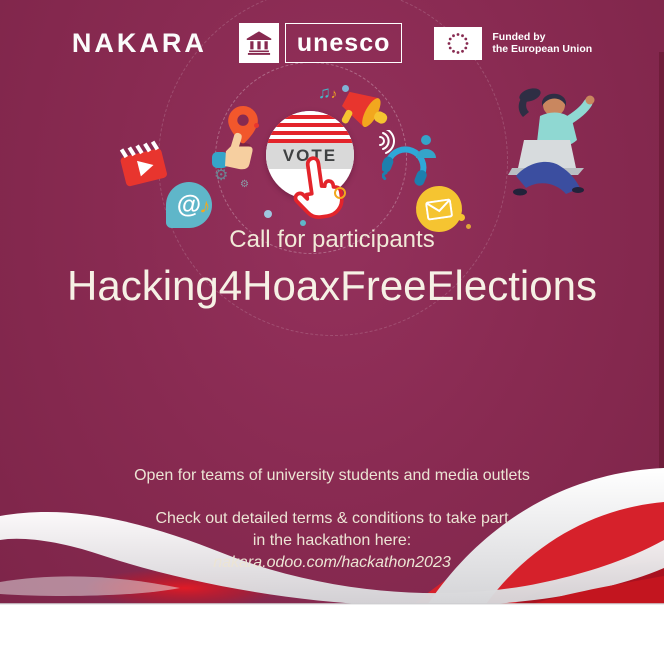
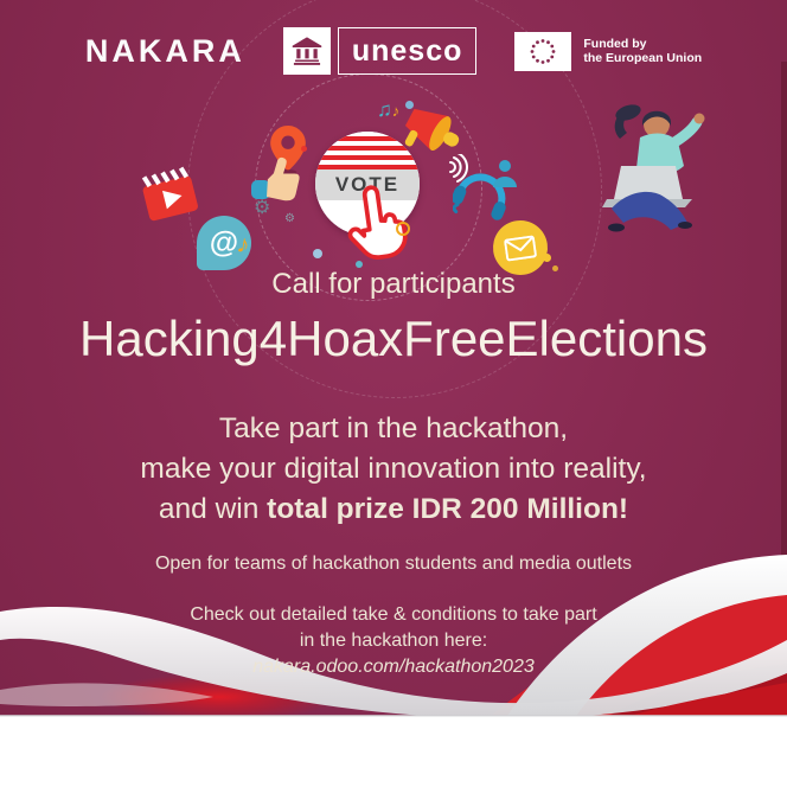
  NAKARA
  unesco
  Funded by
  the European Union
  @
  ♫♪
  ⚙
  ⚙
  VOTE
  Call for participants
  Hacking4HoaxFreeElections
+ Take part in the hackathon,
+ make your digital innovation into reality,
+ and win total prize IDR 200 Million!
- Open for teams of university students and media outlets
+ Open for teams of hackathon students and media outlets
- Check out detailed terms & conditions to take part
+ Check out detailed take & conditions to take part
  in the hackathon here:
  nakara.odoo.com/hackathon2023
